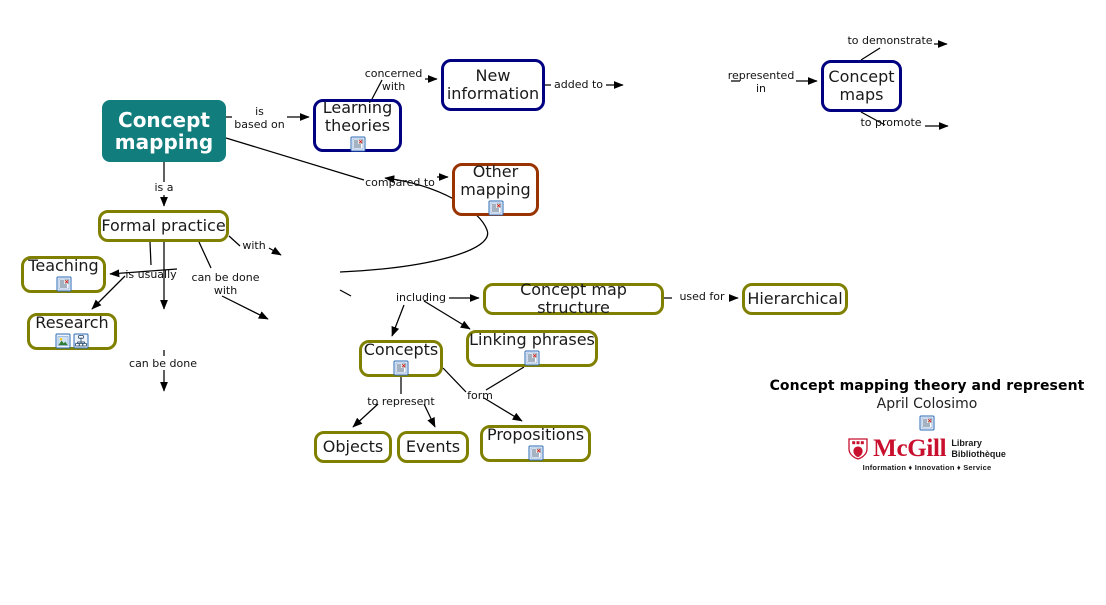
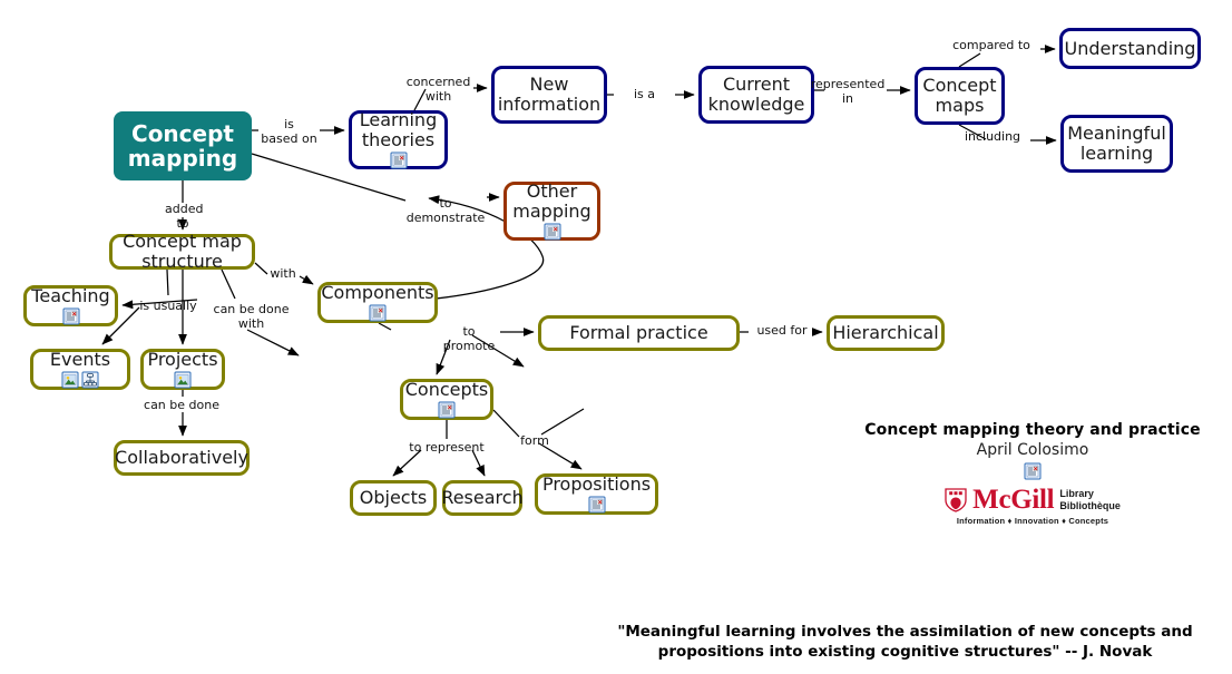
  Concept
  mapping
  Learning
  theories
  New
  information
+ Current
+ knowledge
  Concept
  maps
+ Understanding
+ Meaningful
+ learning
  Other
  mapping
- Formal practice
+ Concept map structure
  Teaching
- Research
+ Events
+ Projects
+ Collaboratively
+ Components
- Concept map structure
+ Formal practice
  Hierarchical
  Concepts
- Linking phrases
  Objects
- Events
+ Research
  Propositions
  is
  based on
  concerned
  with
- added to
+ is a
  represented
  in
- to demonstrate
+ compared to
- to promote
+ including
- compared to
+ to demonstrate
- is a
+ added to
  with
  is usually
  can be done
  with
  can be done
- including
+ to promote
  used for
  to represent
  form
- Concept mapping theory and represent
+ Concept mapping theory and practice
  April Colosimo
  McGill
  Library
  Bibliothèque
- Information ♦ Innovation ♦ Service
+ Information ♦ Innovation ♦ Concepts
+ "Meaningful learning involves the assimilation of new concepts and propositions into existing cognitive structures" -- J. Novak
